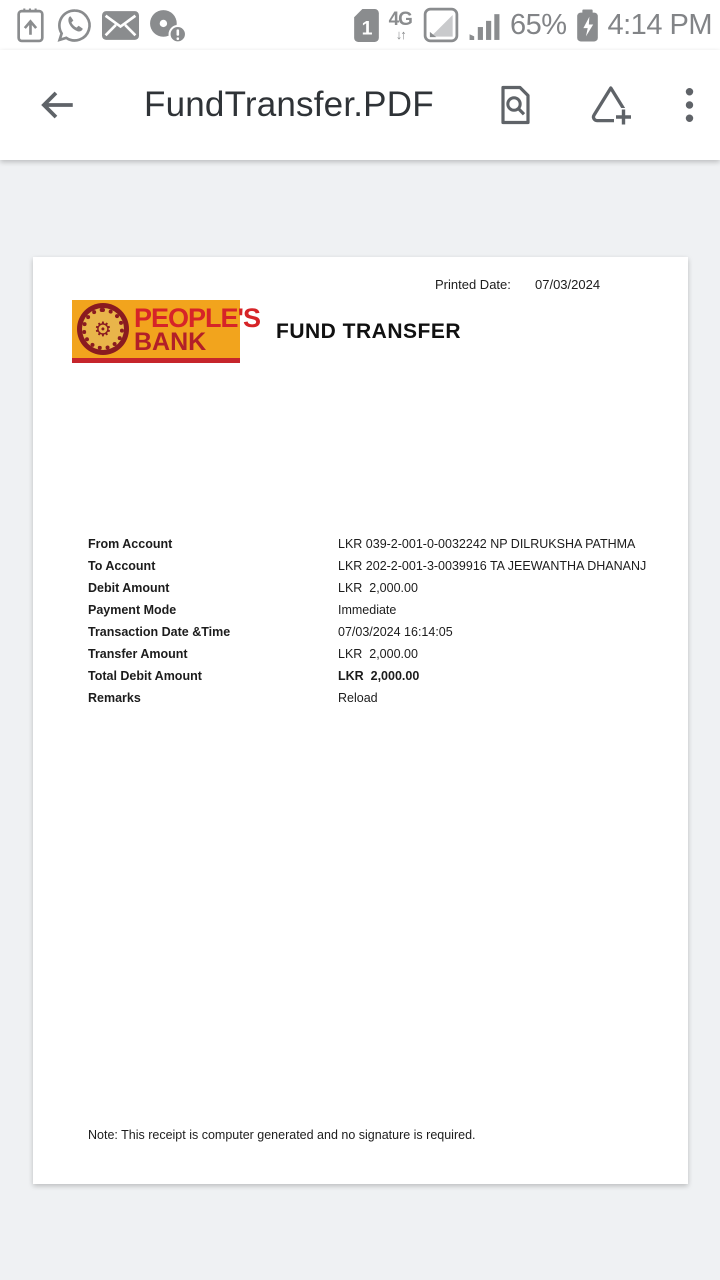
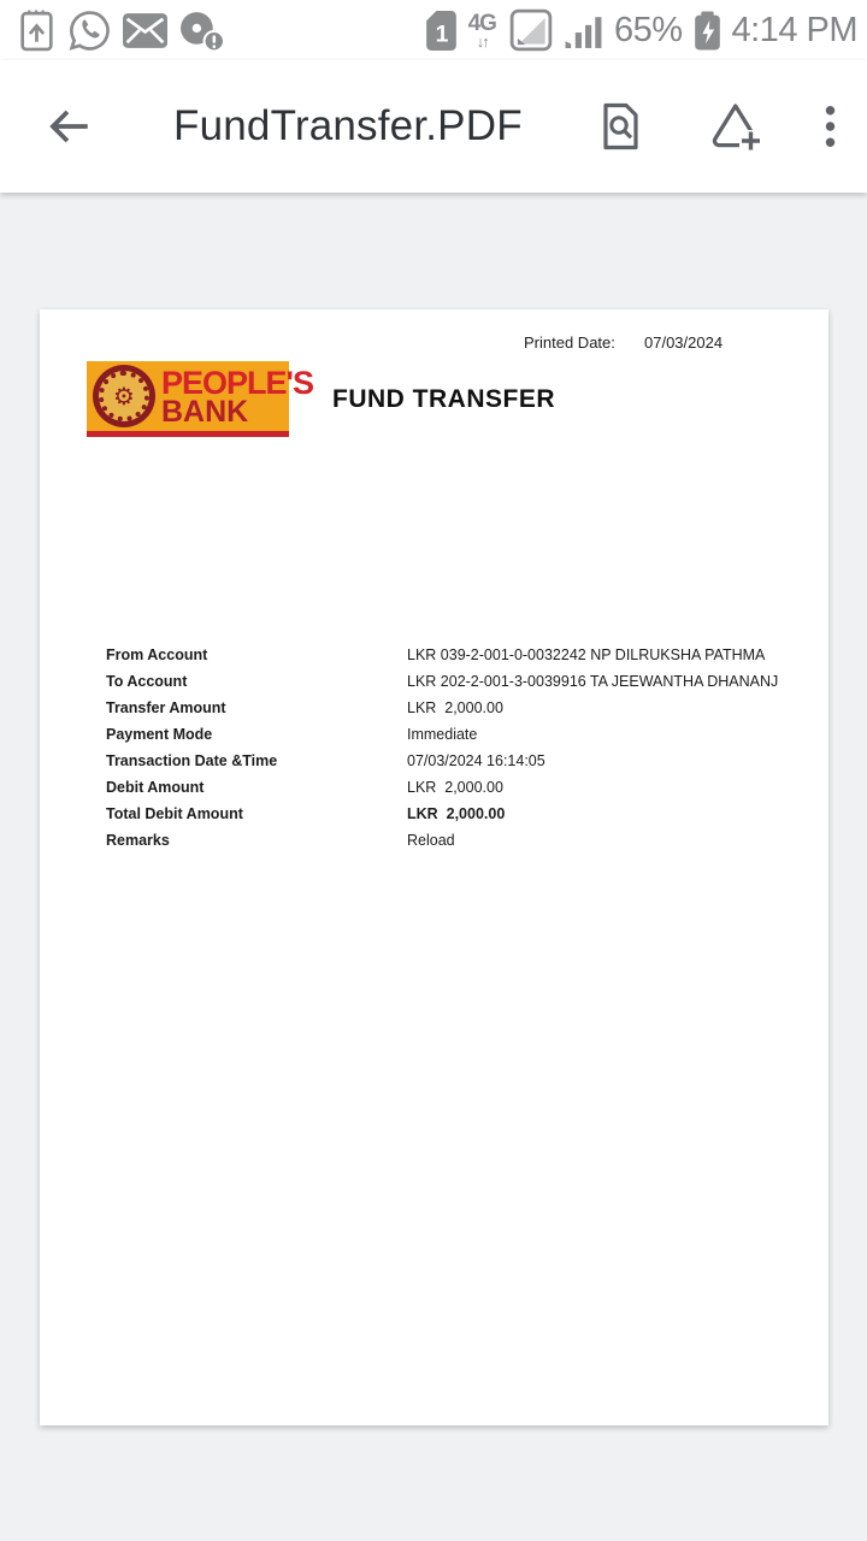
  1
  4G
  ↓↑
  65%
  4:14 PM
  FundTransfer.PDF
  Printed Date:
  07/03/2024
  ⚙
  PEOPLE'S
  BANK
  FUND TRANSFER
  From Account
  LKR 039-2-001-0-0032242 NP DILRUKSHA PATHMA
  To Account
  LKR 202-2-001-3-0039916 TA JEEWANTHA DHANANJ
- Debit Amount
+ Transfer Amount
  LKR 2,000.00
  Payment Mode
  Immediate
  Transaction Date &Time
  07/03/2024 16:14:05
- Transfer Amount
+ Debit Amount
  LKR 2,000.00
  Total Debit Amount
  LKR 2,000.00
  Remarks
  Reload
- Note: This receipt is computer generated and no signature is required.
